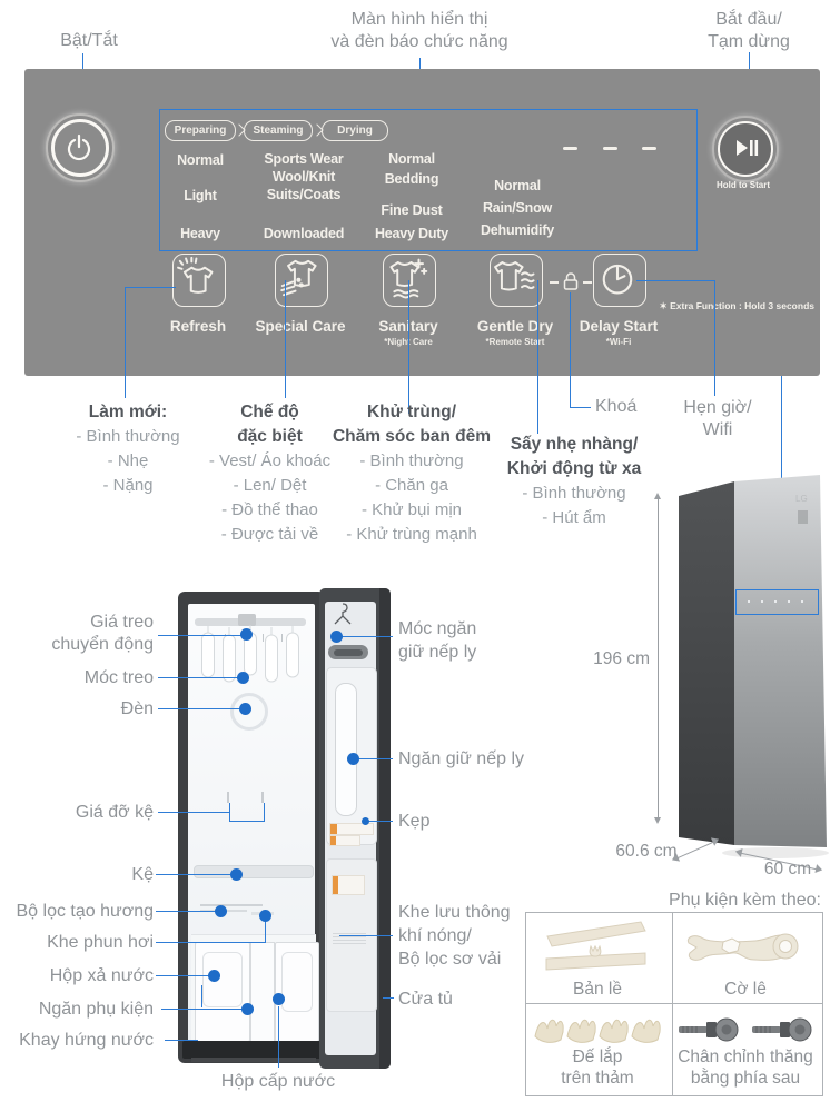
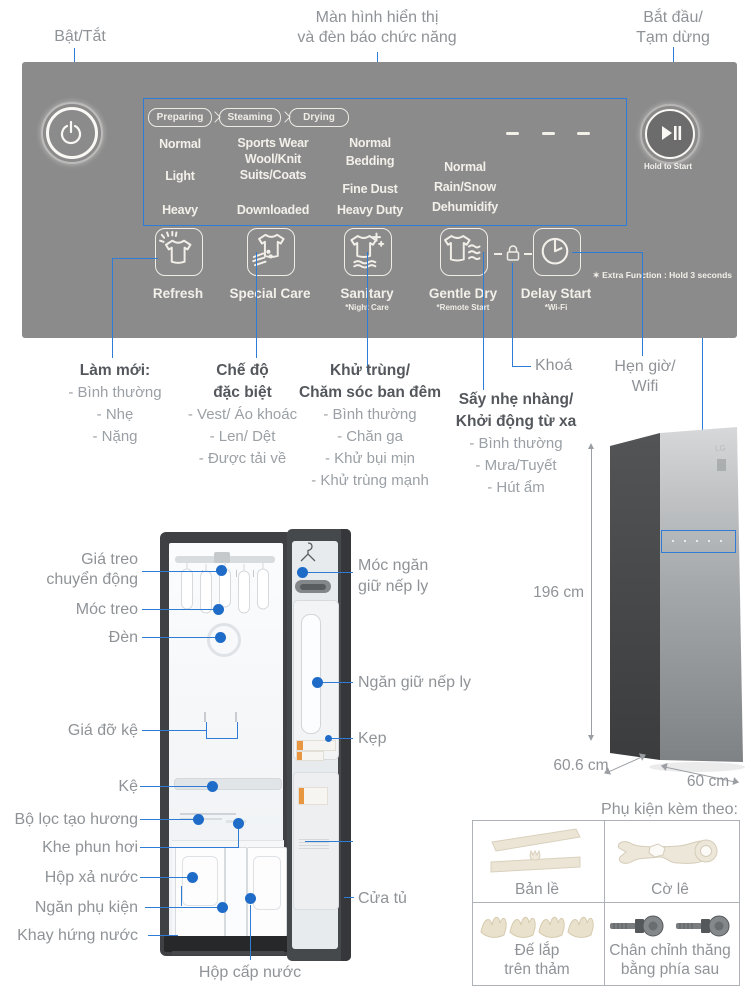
  Bật/Tắt
  Màn hình hiển thị
  và đèn báo chức năng
  Bắt đầu/
  Tạm dừng
  Hold to Start
  Preparing
  Steaming
  Drying
  Normal
  Light
  Heavy
  Sports Wear
  Wool/Knit
  Suits/Coats
  Downloaded
  Normal
  Bedding
  Fine Dust
  Heavy Duty
  Normal
  Rain/Snow
  Dehumidify
  Refresh
  Special Care
  Santary
  Gentle Dry
  Delay Start
  *Nigh Care
  *Remote Start
  *Wi-Fi
  ✶ Extra Function : Hold 3 seconds
  Làm mới:
  - Bình thường
  - Nhẹ
  - Nặng
  Chế độ
  đặc biệt
  - Vest/ Áo khoác
  - Len/ Dệt
- - Đồ thể thao
  - Được tải về
  Khử trùng/
  Chăm sóc ban đêm
  - Bình thường
  - Chăn ga
  - Khử bụi mịn
  - Khử trùng mạnh
  Sấy nhẹ nhàng/
  Khởi động từ xa
  - Bình thường
+ - Mưa/Tuyết
  - Hút ẩm
  Khoá
  Hẹn giờ/
  Wifi
  Giá treo
  chuyển động
  Móc treo
  Đèn
  Giá đỡ kệ
  Kệ
  Bộ lọc tạo hương
  Khe phun hơi
  Hộp xả nước
  Ngăn phụ kiện
  Khay hứng nước
  Hộp cấp nước
  Móc ngăn
  giữ nếp ly
  Ngăn giữ nếp ly
  Kẹp
- Khe lưu thông
- khí nóng/
- Bộ lọc sơ vải
  Cửa tủ
  196 cm
  60.6 cm
  60 cm
  Phụ kiện kèm theo:
  Bản lề
  Cờ lê
  Đế lắp
  trên thảm
  Chân chỉnh thăng
  bằng phía sau
